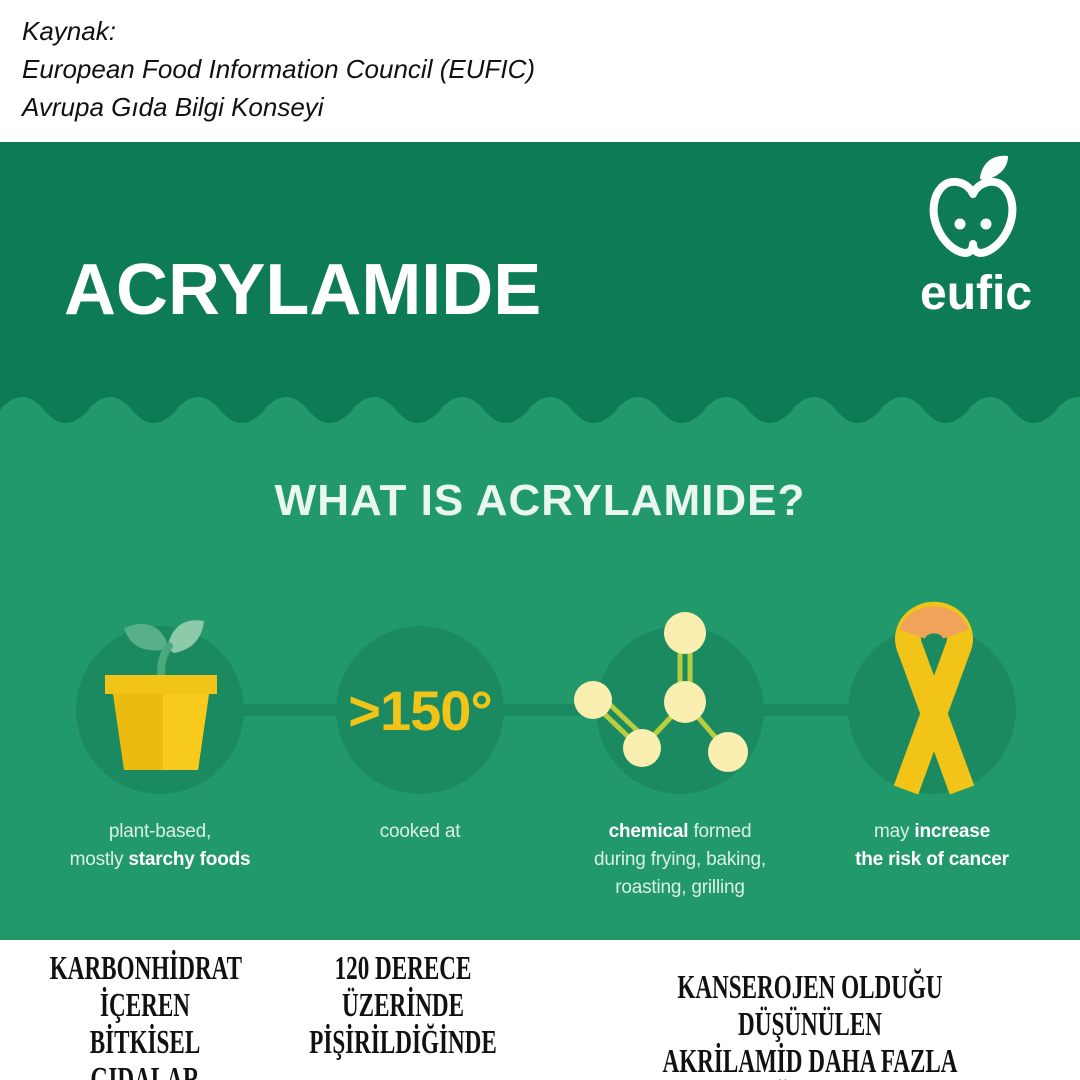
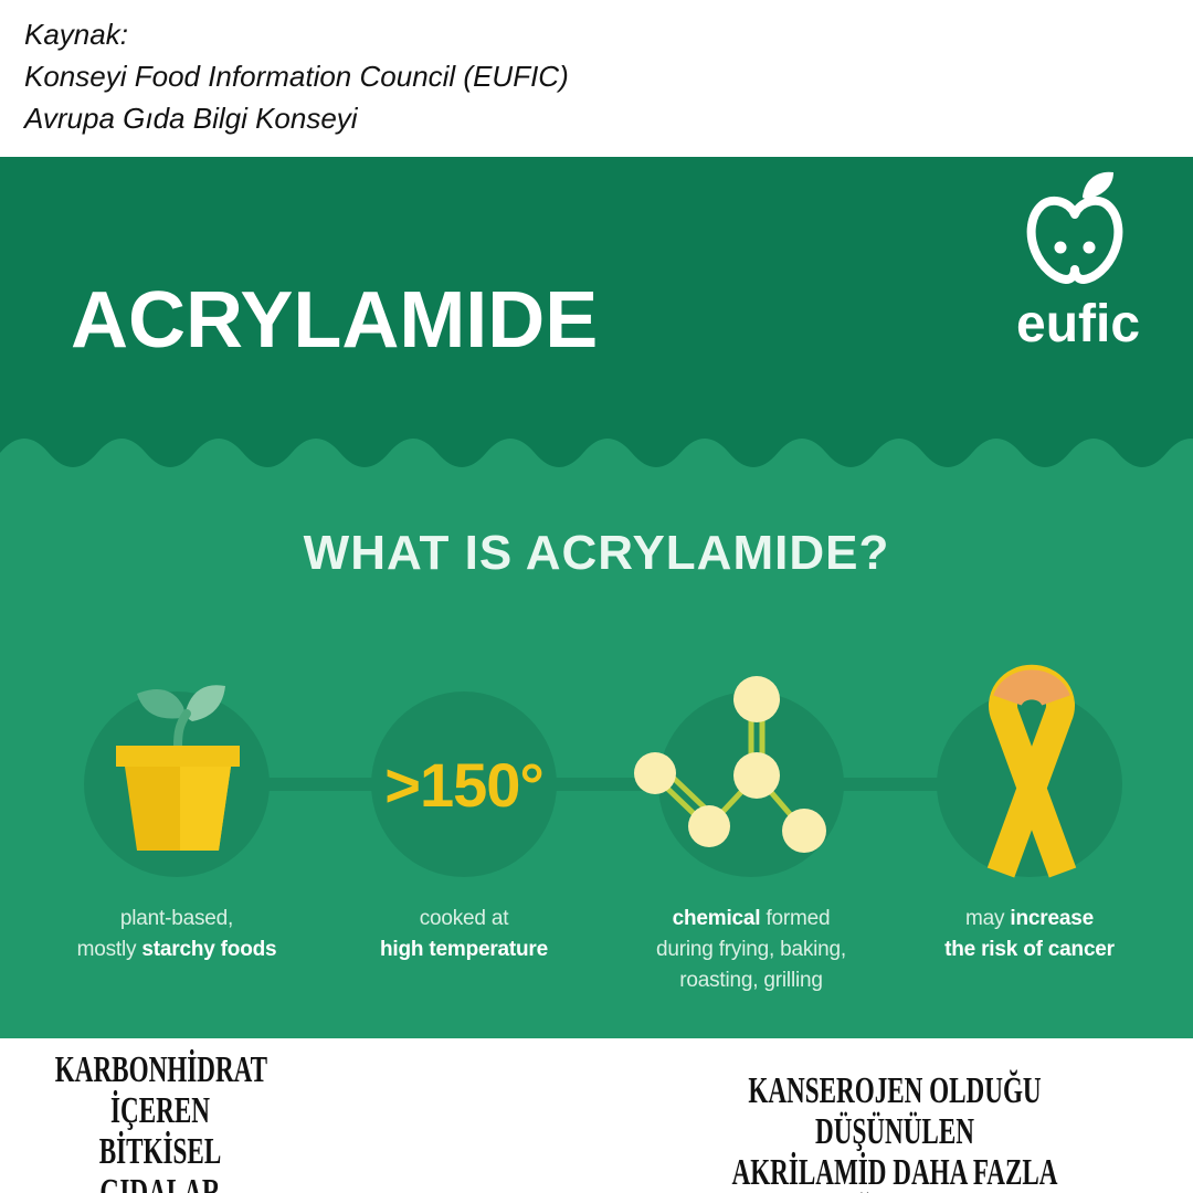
  Kaynak:
- European Food Information Council (EUFIC)
+ Konseyi Food Information Council (EUFIC)
  Avrupa Gıda Bilgi Konseyi
  ACRYLAMIDE
  eufic
  WHAT IS ACRYLAMIDE?
  >150°
  plant-based,
  mostly starchy foods
  cooked at
+ high temperature
  chemical formed
  during frying, baking,
  roasting, grilling
  may increase
  the risk of cancer
  KARBONHİDRAT
  İÇEREN
- 120 DERECE
- ÜZERİNDE
- PİŞİRİLDİĞİNDE
  KANSEROJEN OLDUĞU DÜŞÜNÜLEN
